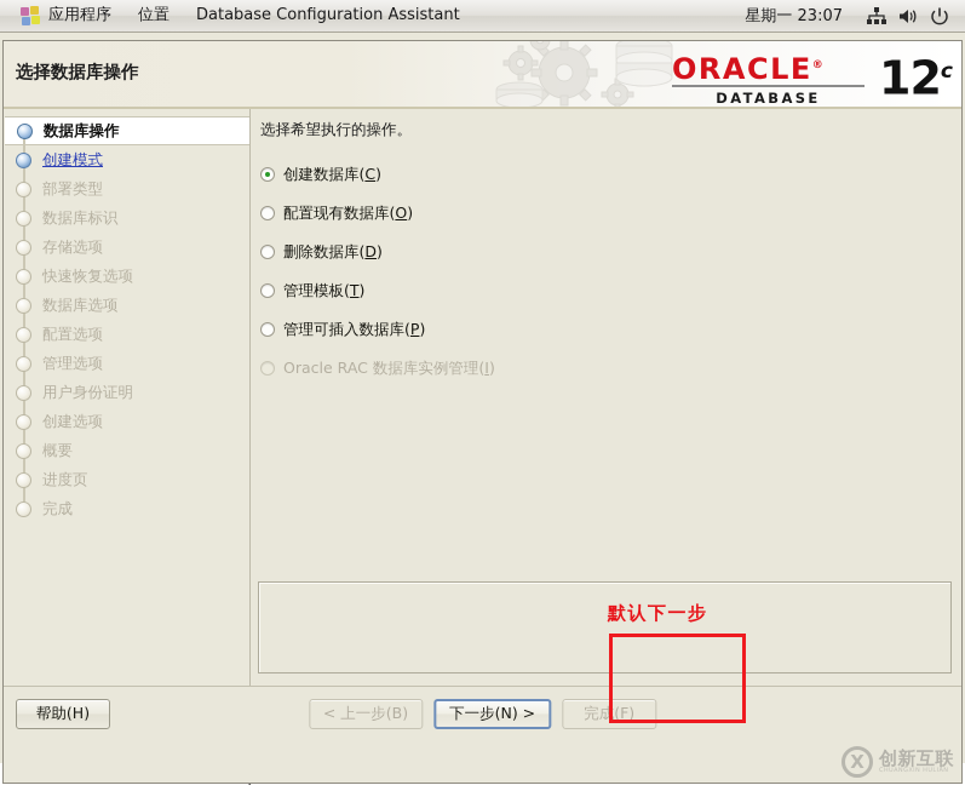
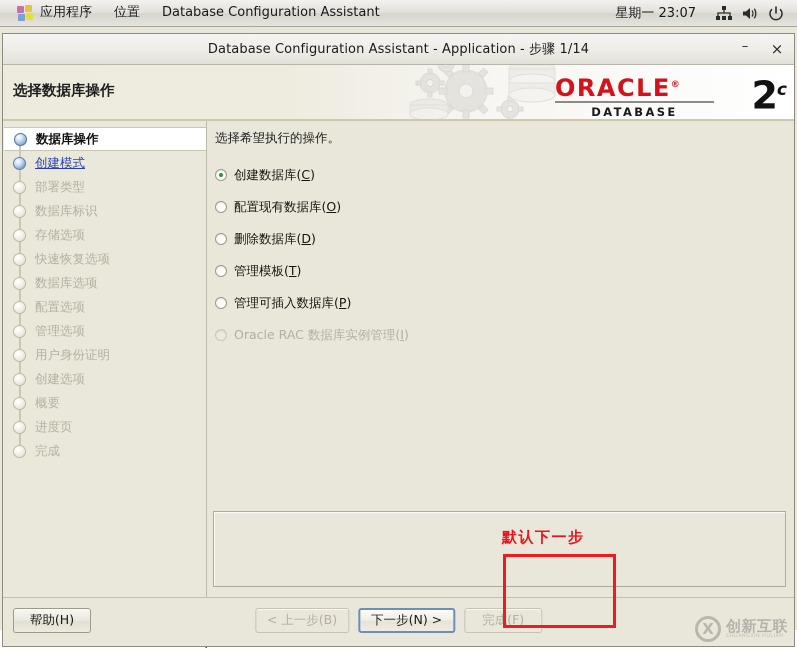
  应用程序
  位置
  Database Configuration Assistant
  星期一 23:07
+ Database Configuration Assistant - Application - 步骤 1/14
+ –
+ ×
  选择数据库操作
  ORACLE®
  DATABASE
- 12c
+ 2c
  数据库操作
  创建模式
  部署类型
  数据库标识
  存储选项
  快速恢复选项
  数据库选项
  配置选项
  管理选项
  用户身份证明
  创建选项
  概要
  进度页
  完成
  选择希望执行的操作。
  创建数据库(C)
  配置现有数据库(O)
  删除数据库(D)
  管理模板(T)
  管理可插入数据库(P)
  Oracle RAC 数据库实例管理(I)
  默认下一步
  帮助(H)
  < 上一步(B)
  下一步(N) >
  完成(F)
  X
  创新互联
